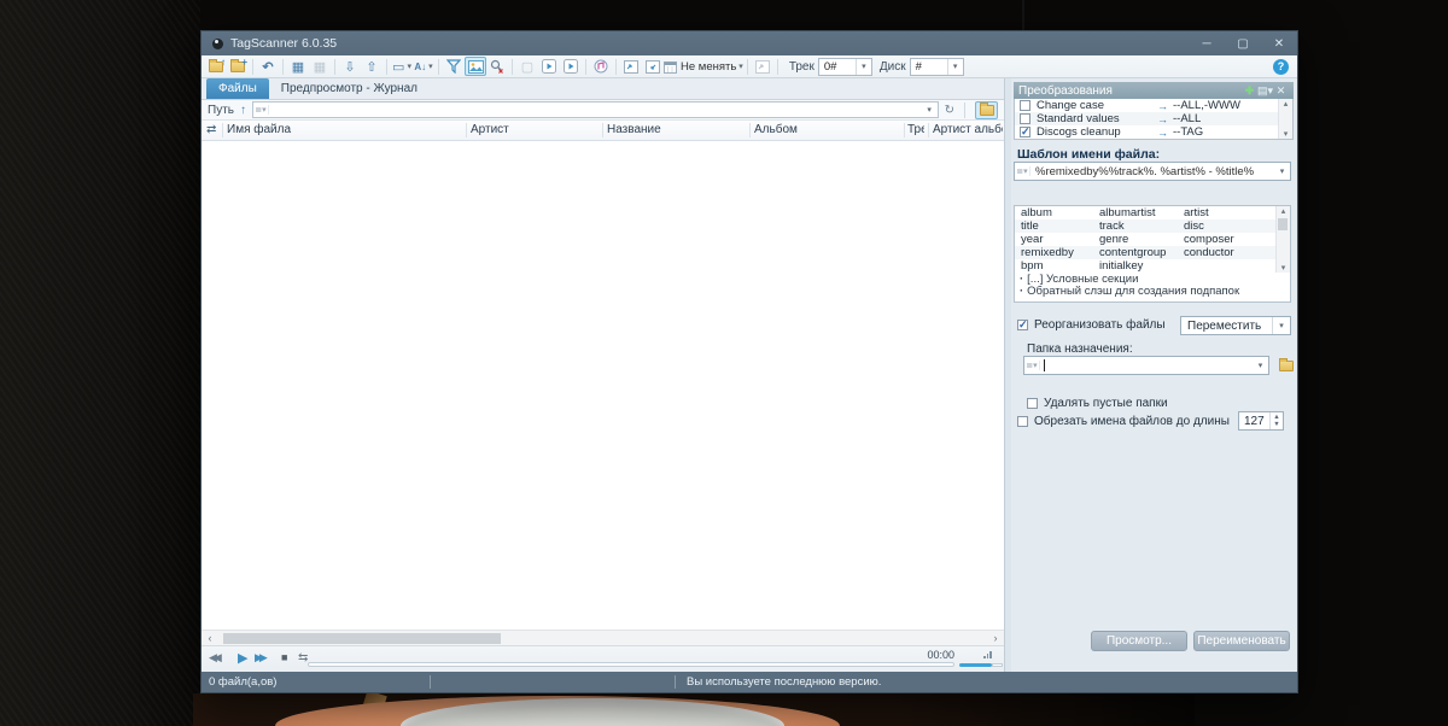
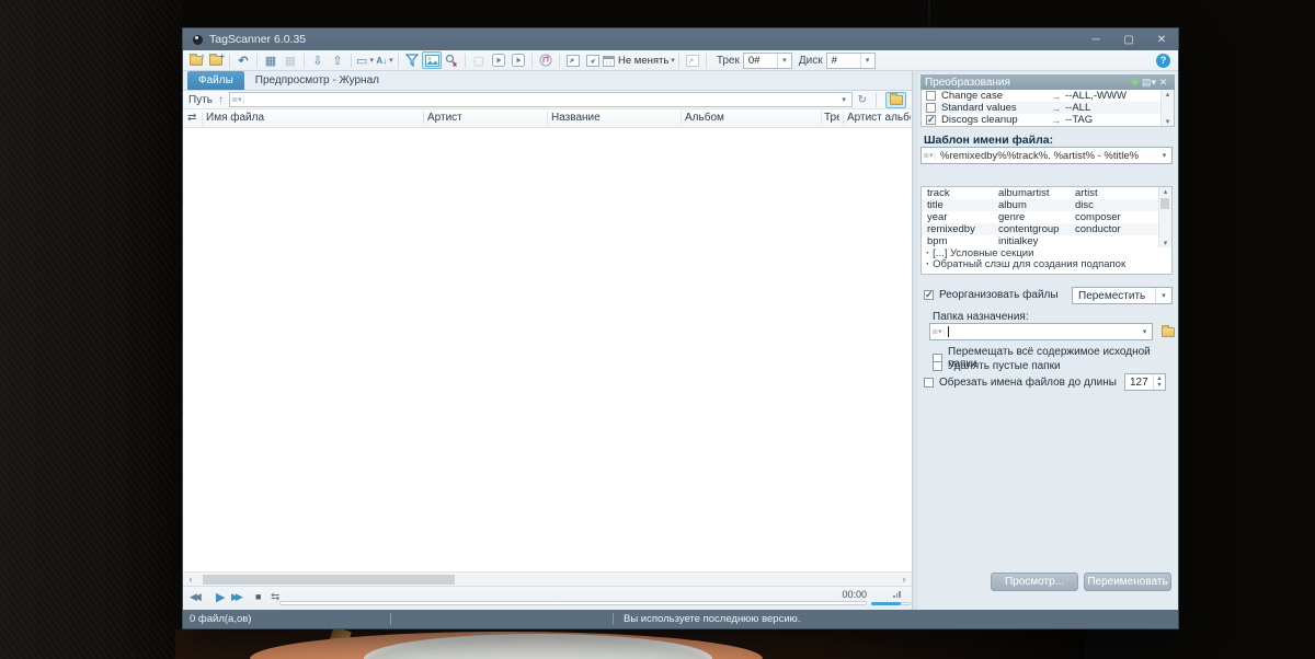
  TagScanner 6.0.35
  ─
  ▢
  ✕
  ↑
  +
  ↶
  ▦
  ▦
  ⇩
  ⇧
  ▭
  A↓
  ▢
  Не менять
  Трек
  0#
  Диск
  #
  ?
  Файлы
  Предпросмотр - Журнал
  Путь
  ↑
  ↻
  ⇄
  Имя файла
  Артист
  Название
  Альбом
  Тре
  Артист альб
  ‹
  ›
  ◀◀
  ▶
  ▶▶
  ■
  ⇆
  00:00
  Преобразования
  ✚
  ▤▾
  ✕
  Change case
  →
  --ALL,-WWW
  Standard values
  →
  --ALL
  ✓
  Discogs cleanup
  →
  --TAG
  Шаблон имени файла:
  %remixedby%%track%. %artist% - %title%
- album
+ track
  albumartist
  artist
  title
- track
+ album
  disc
  year
  genre
  composer
  remixedby
  contentgroup
  conductor
  bpm
  initialkey
  ·
  [...] Условные секции
  ·
  Обратный слэш для создания подпапок
  ✓
  Реорганизовать файлы
  Переместить
  Папка назначения:
+ Перемещать всё содержимое исходной папки
  Удалять пустые папки
  Обрезать имена файлов до длины
  127
  Просмотр...
  Переименовать
  0 файл(а,ов)
  Вы используете последнюю версию.
